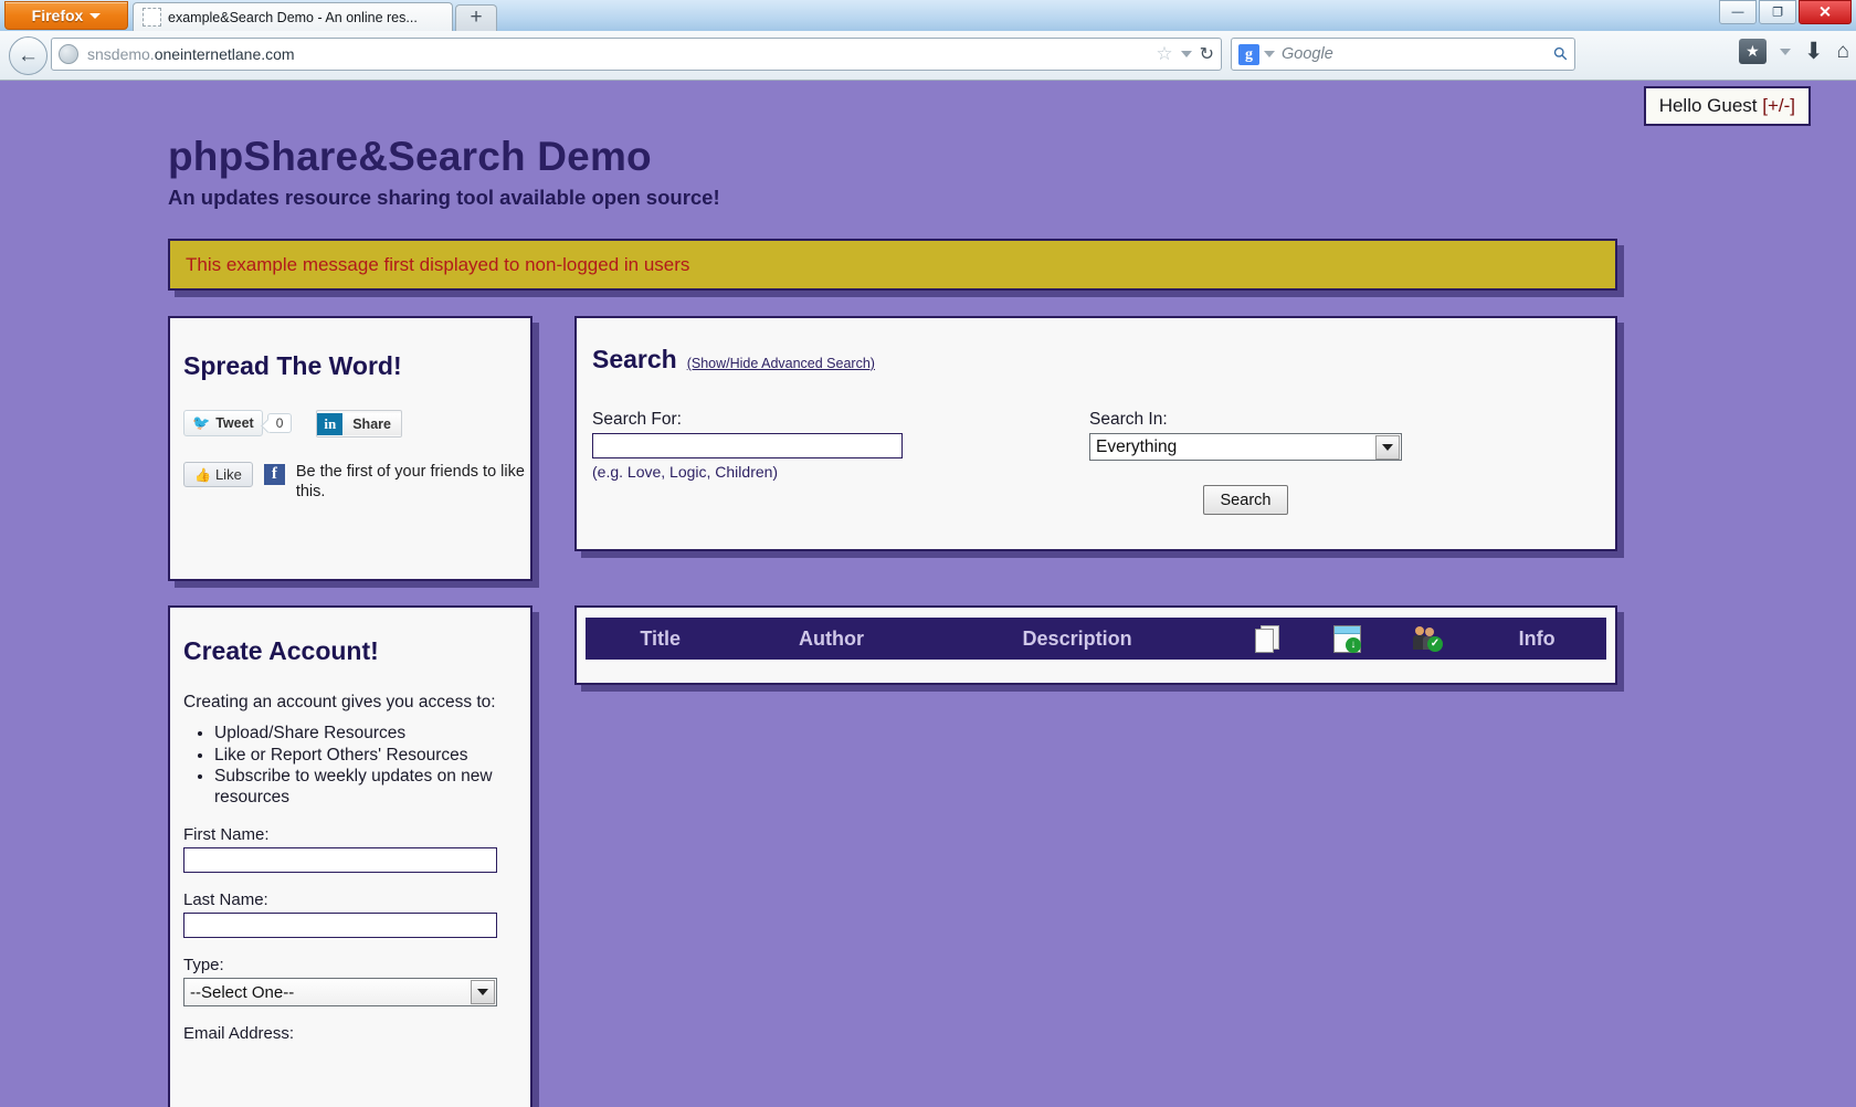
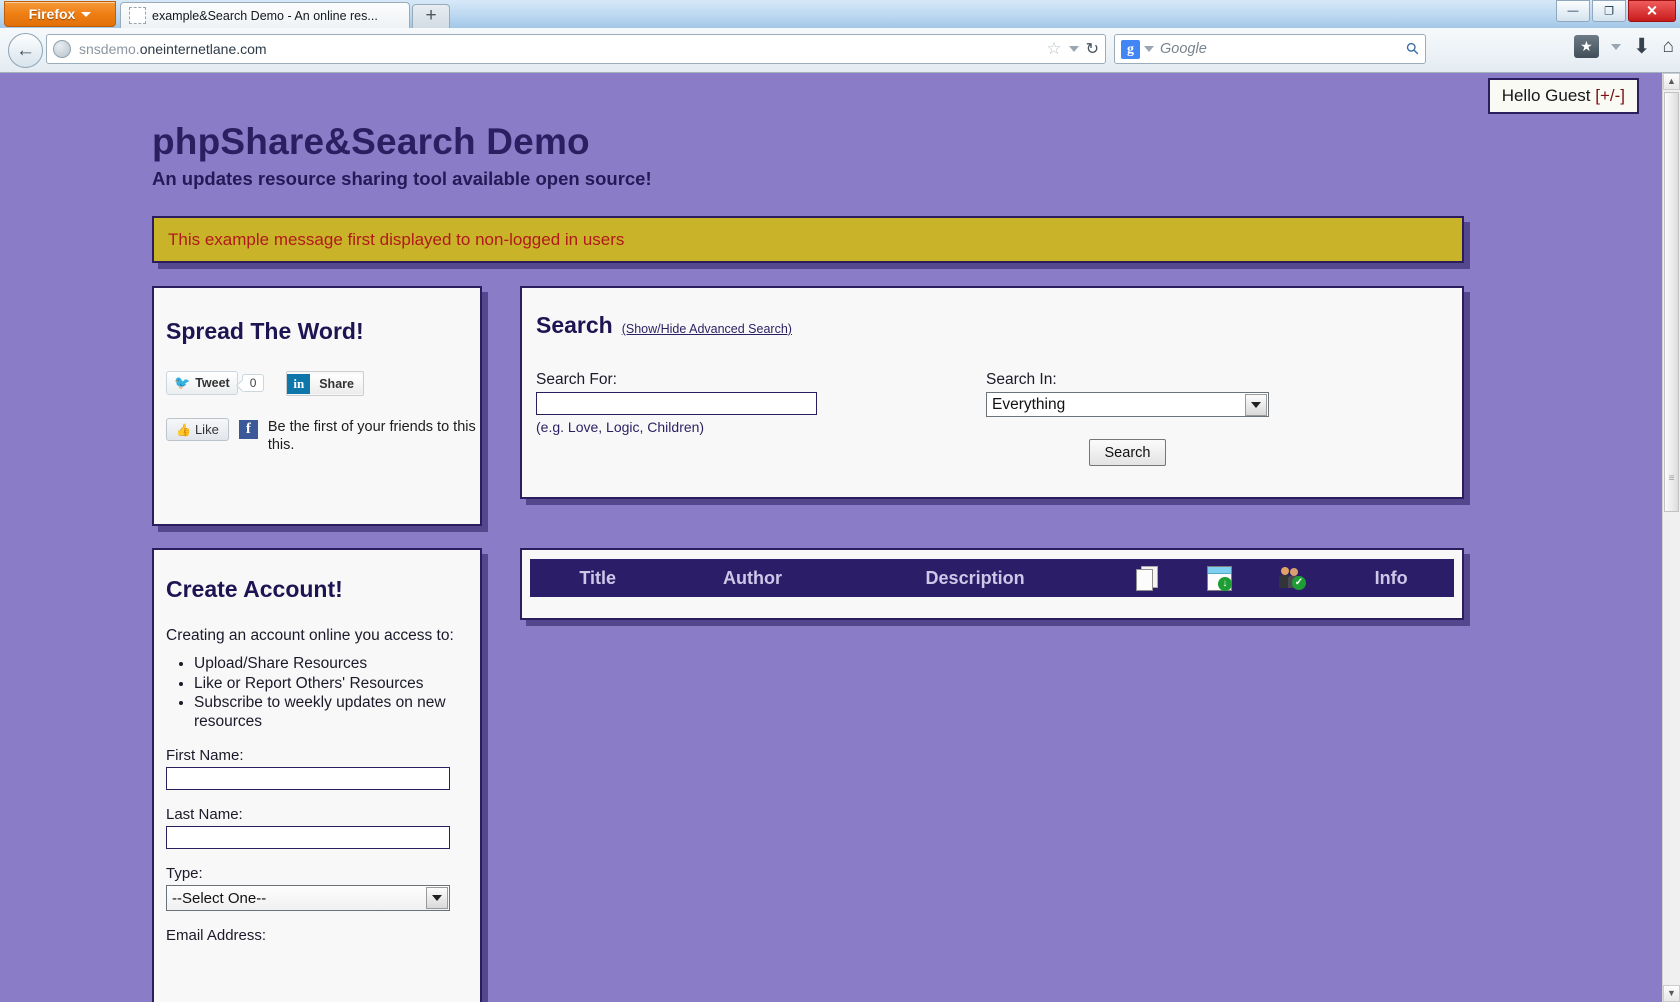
  Firefox
  example&Search Demo - An online res...
  +
  —
  ❐
  ✕
  ←
  snsdemo.oneinternetlane.com
  ☆
  ↻
  g
  Google
  ★
  ⬇
  ⌂
  Hello Guest [+/-]
  phpShare&Search Demo
  An updates resource sharing tool available open source!
  This example message first displayed to non-logged in users
  Spread The Word!
  🐦
  Tweet
  0
  in
  Share
  👍
  Like
  f
- Be the first of your friends to like this.
+ Be the first of your friends to this this.
  Create Account!
- Creating an account gives you access to:
+ Creating an account online you access to:
  Upload/Share Resources
  Like or Report Others' Resources
  Subscribe to weekly updates on new resources
  First Name:
  Last Name:
  Type:
  --Select One--
  Email Address:
  Search
  (Show/Hide Advanced Search)
  Search For:
  (e.g. Love, Logic, Children)
  Search In:
  Everything
  Search
  Title
  Author
  Description
  ↓
  ✓
  Info
+ ▲
+ ≡
+ ▼
